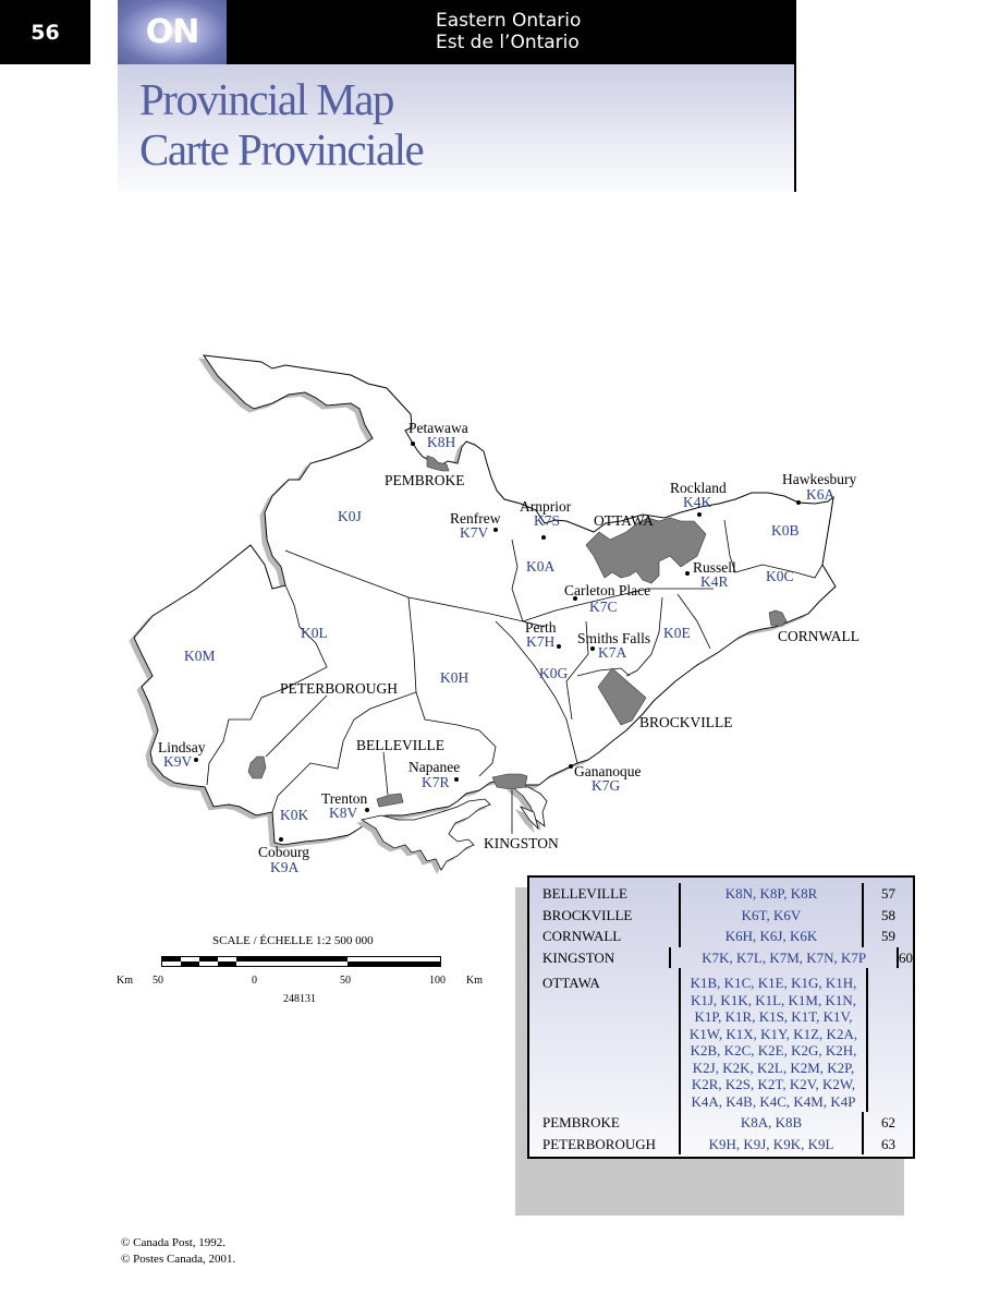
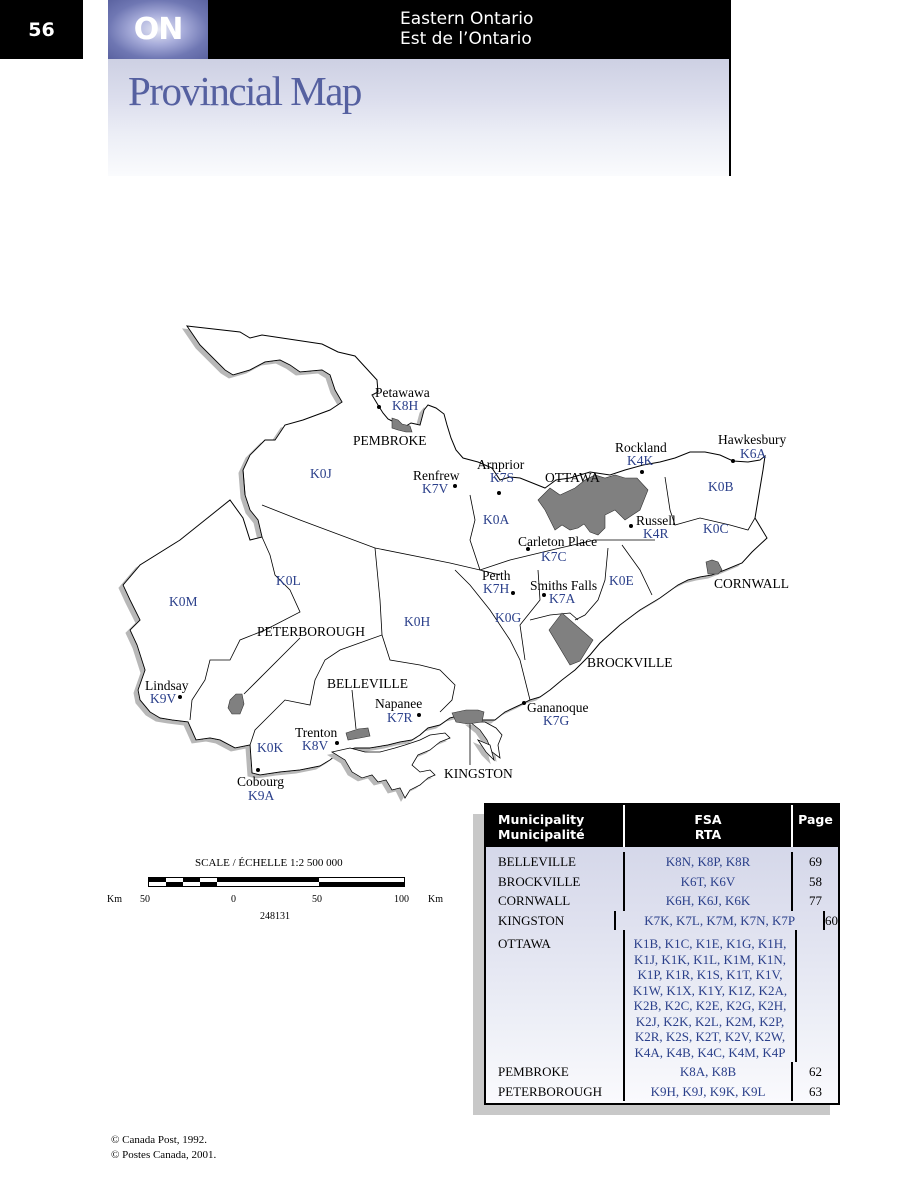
  56
  ON
  Eastern Ontario
  Est de l’Ontario
  Provincial Map
- Carte Provinciale
  PEMBROKE
  OTTAWA
  CORNWALL
  PETERBOROUGH
  BROCKVILLE
  BELLEVILLE
  KINGSTON
  Petawawa
  K8H
  Renfrew
  K7V
  Arnprior
  K7S
  Rockland
  K4K
  Hawkesbury
  K6A
  Russell
  K4R
  Carleton Place
  K7C
  Perth
  K7H
  Smiths Falls
  K7A
  Gananoque
  K7G
  Napanee
  K7R
  Trenton
  K8V
  Lindsay
  K9V
  Cobourg
  K9A
  K0J
  K0A
  K0B
  K0C
  K0E
  K0L
  K0M
  K0H
  K0G
  K0K
  SCALE / ÉCHELLE 1:2 500 000
  Km
  50
  0
  50
  100
  Km
  248131
+ Municipality
+ Municipalité
+ FSA
+ RTA
+ Page
  BELLEVILLE
  K8N, K8P, K8R
- 57
+ 69
  BROCKVILLE
  K6T, K6V
  58
  CORNWALL
  K6H, K6J, K6K
- 59
+ 77
  KINGSTON
  K7K, K7L, K7M, K7N, K7P
  60
  OTTAWA
  K1B, K1C, K1E, K1G, K1H, K1J, K1K, K1L, K1M, K1N, K1P, K1R, K1S, K1T, K1V, K1W, K1X, K1Y, K1Z, K2A, K2B, K2C, K2E, K2G, K2H, K2J, K2K, K2L, K2M, K2P, K2R, K2S, K2T, K2V, K2W, K4A, K4B, K4C, K4M, K4P
  PEMBROKE
  K8A, K8B
  62
  PETERBOROUGH
  K9H, K9J, K9K, K9L
  63
  © Canada Post, 1992.
  © Postes Canada, 2001.
